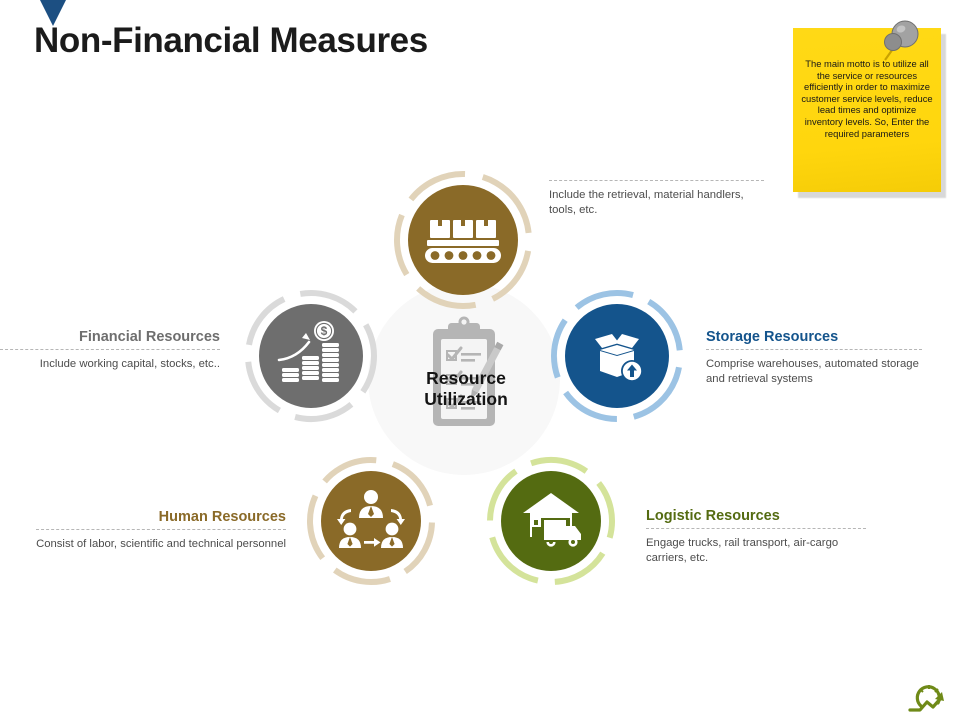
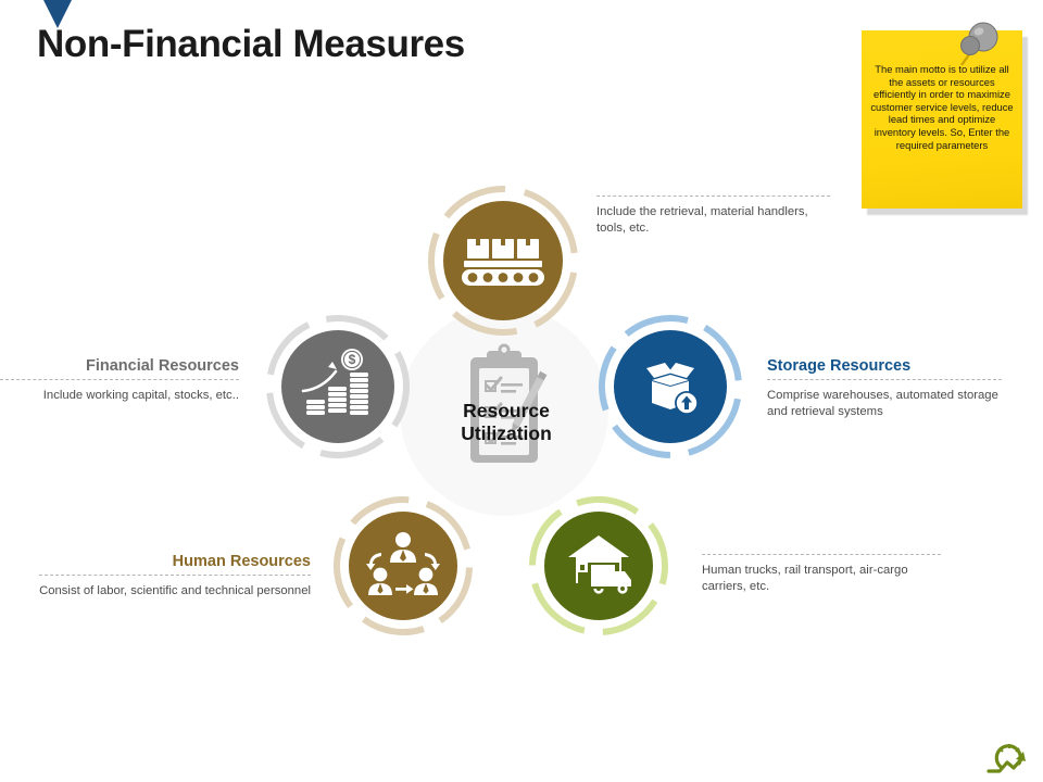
  Non-Financial Measures
- The main motto is to utilize all the service or resources efficiently in order to maximize customer service levels, reduce lead times and optimize inventory levels. So, Enter the required parameters
+ The main motto is to utilize all the assets or resources efficiently in order to maximize customer service levels, reduce lead times and optimize inventory levels. So, Enter the required parameters
  Include the retrieval, material handlers, tools, etc.
  Storage Resources
  Comprise warehouses, automated storage and retrieval systems
- Logistic Resources
- Engage trucks, rail transport, air-cargo carriers, etc.
+ Human trucks, rail transport, air-cargo carriers, etc.
  Financial Resources
  Include working capital, stocks, etc..
  Human Resources
  Consist of labor, scientific and technical personnel
  $
  Resource
  Utilization
